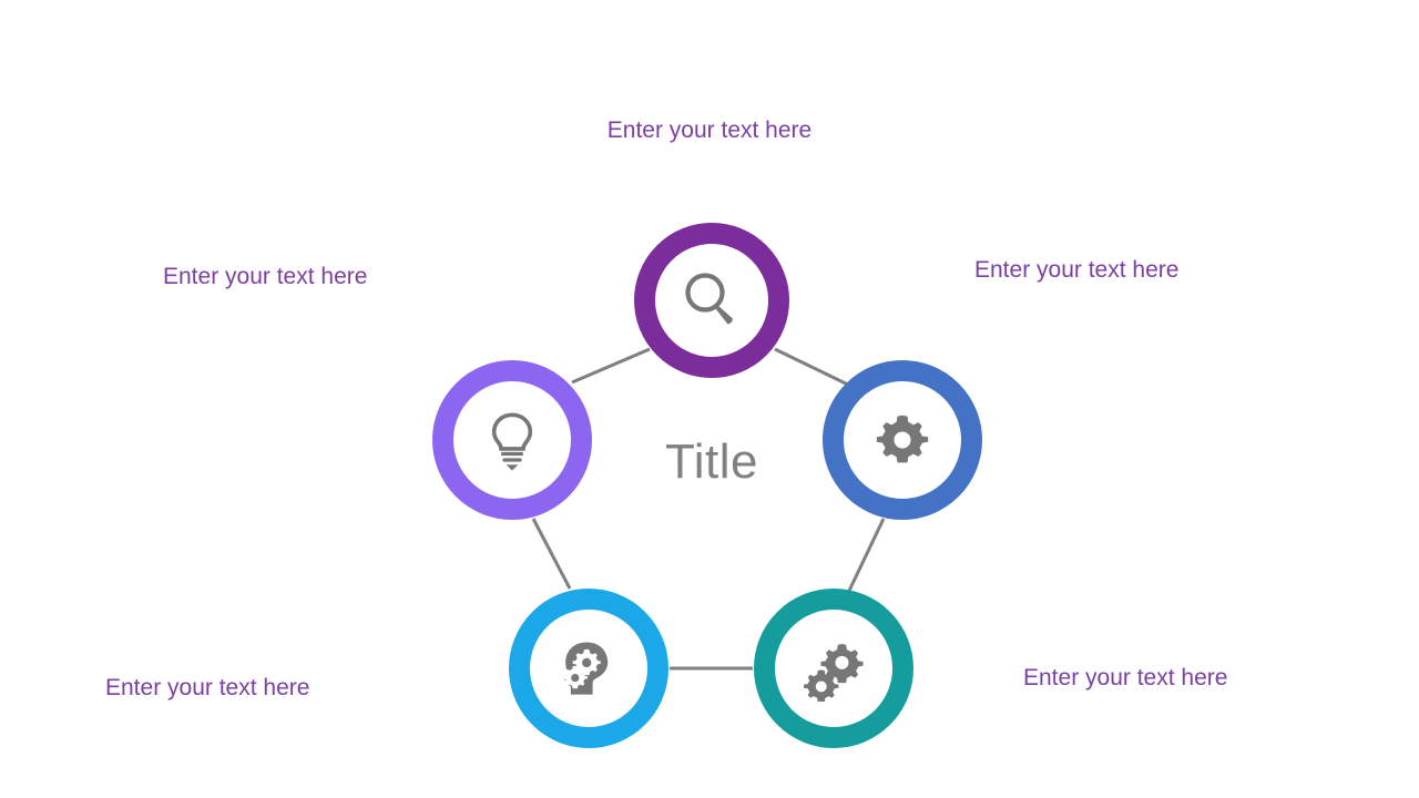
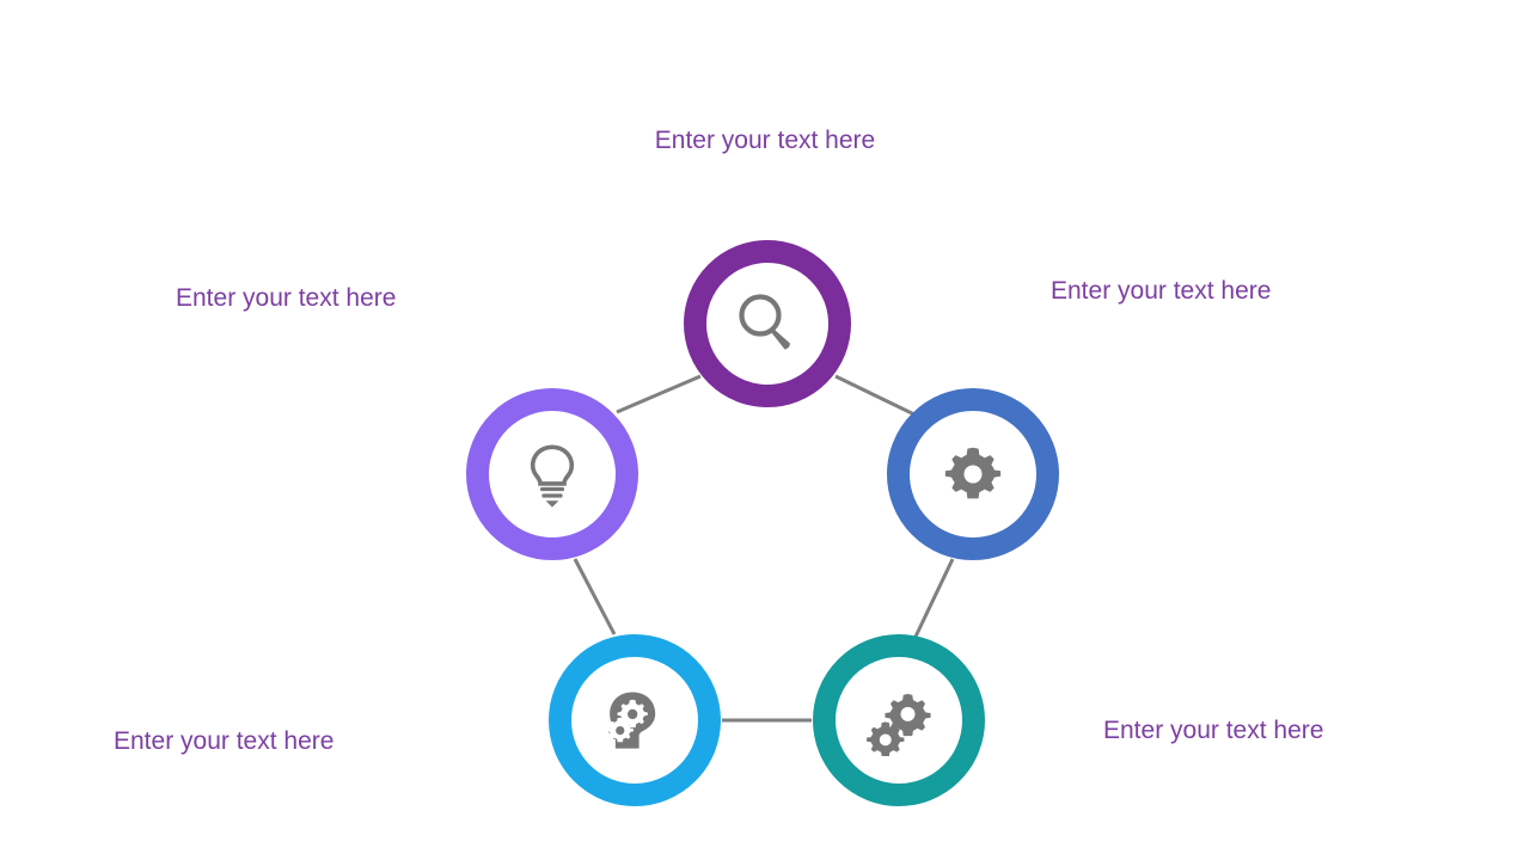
  Enter your text here
  Enter your text here
  Enter your text here
  Enter your text here
  Enter your text here
- Title
